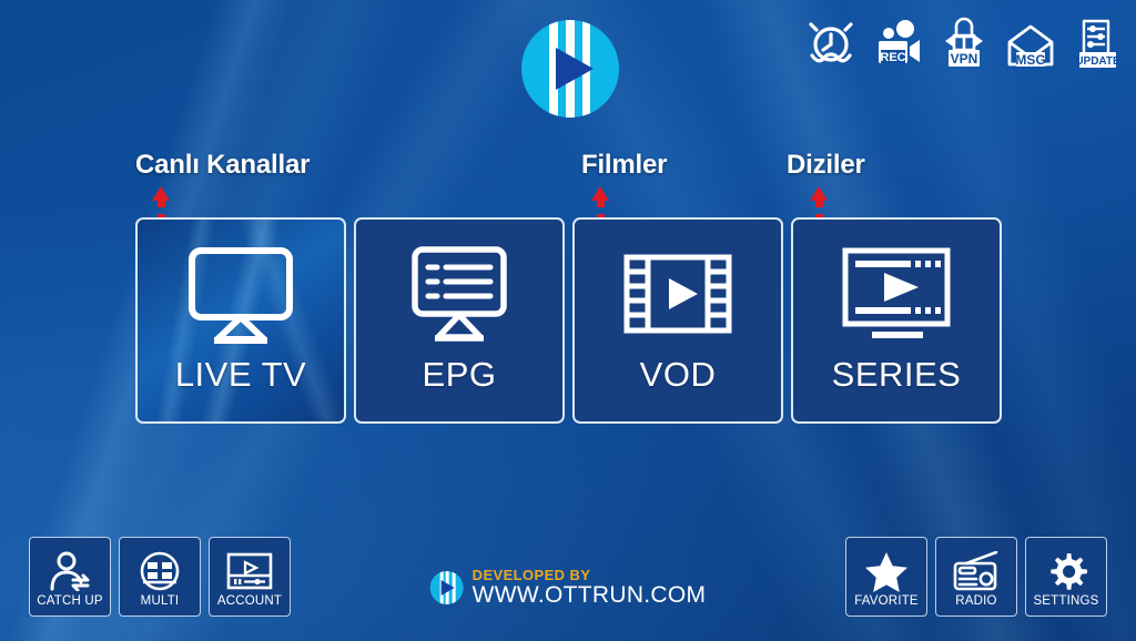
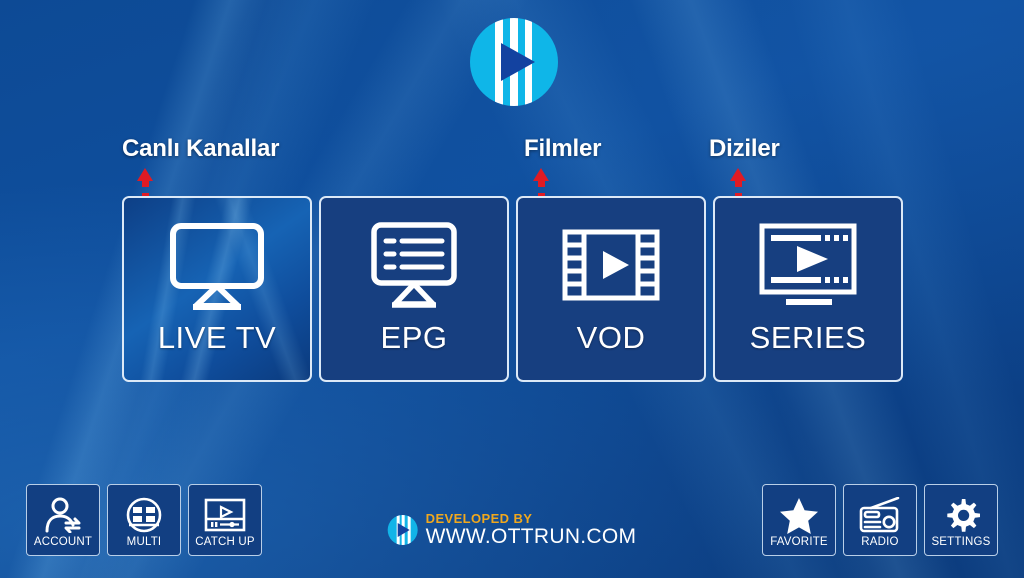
- REC
- VPN
- MSG
- UPDATE
  Canlı Kanallar
  Filmler
  Diziler
  LIVE TV
  EPG
  VOD
  SERIES
- CATCH UP
+ ACCOUNT
  MULTI
- ACCOUNT
+ CATCH UP
  FAVORITE
  RADIO
  SETTINGS
  DEVELOPED BY
  WWW.OTTRUN.COM
